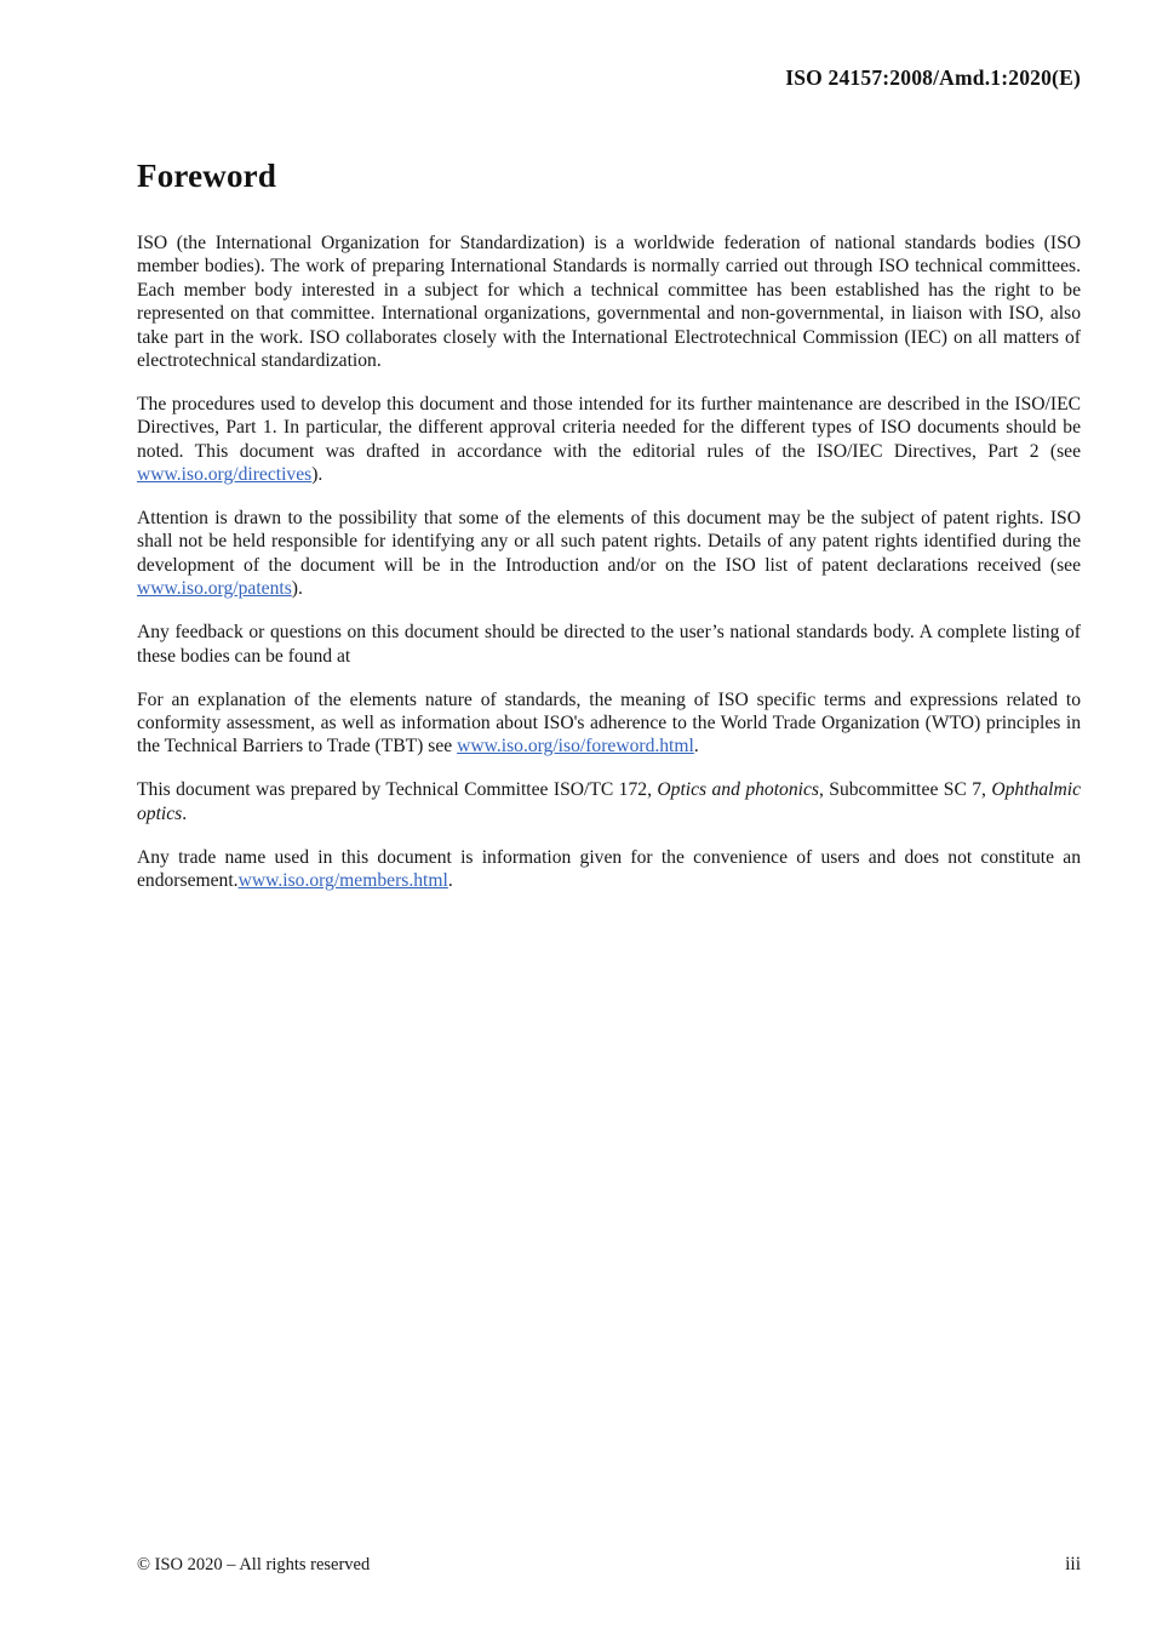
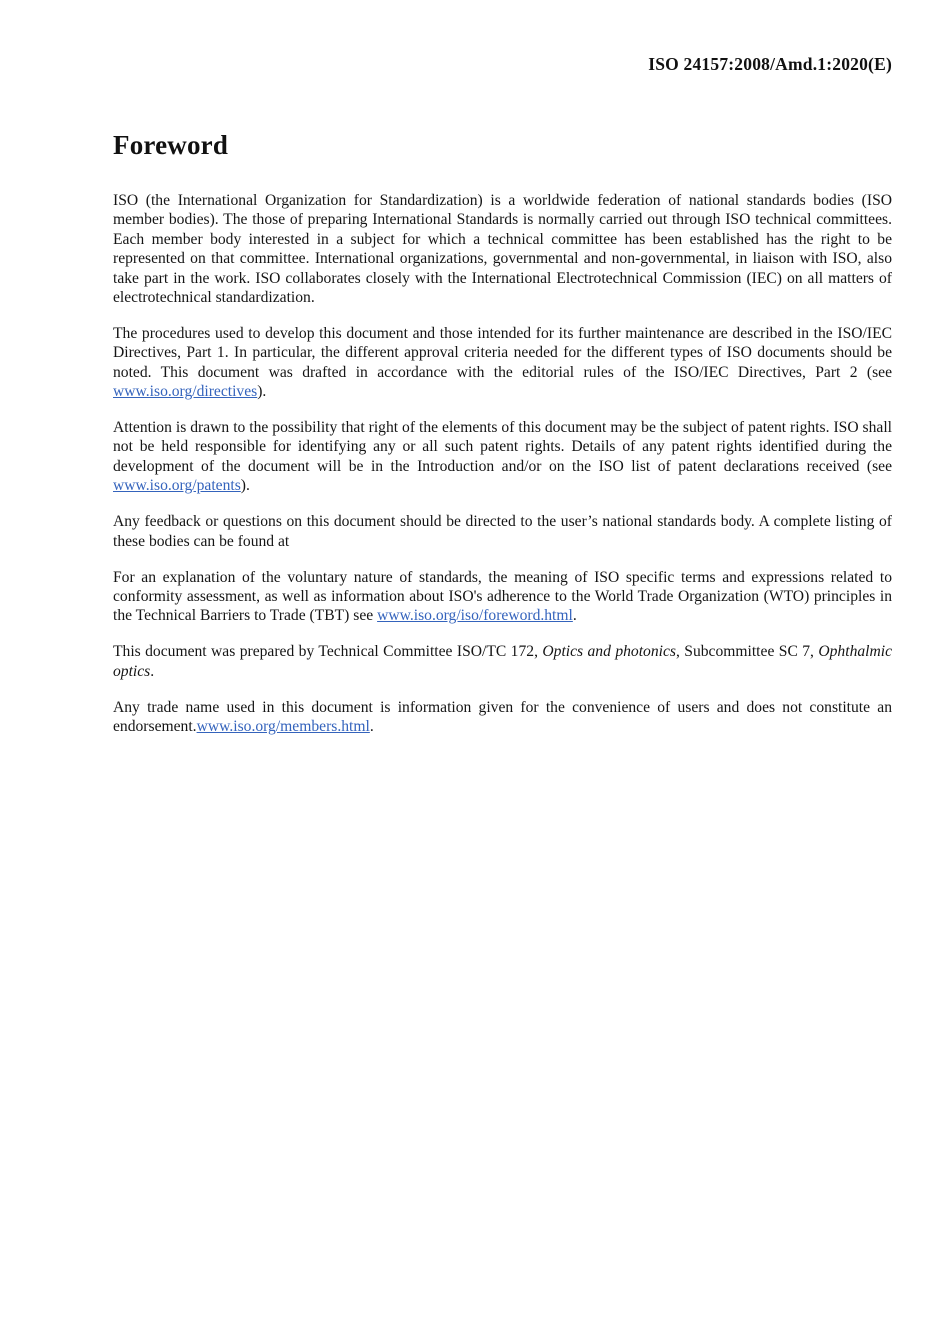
  ISO 24157:2008/Amd.1:2020(E)
  Foreword
- ISO (the International Organization for Standardization) is a worldwide federation of national standards bodies (ISO member bodies). The work of preparing International Standards is normally carried out through ISO technical committees. Each member body interested in a subject for which a technical committee has been established has the right to be represented on that committee. International organizations, governmental and non-governmental, in liaison with ISO, also take part in the work. ISO collaborates closely with the International Electrotechnical Commission (IEC) on all matters of electrotechnical standardization.
+ ISO (the International Organization for Standardization) is a worldwide federation of national standards bodies (ISO member bodies). The those of preparing International Standards is normally carried out through ISO technical committees. Each member body interested in a subject for which a technical committee has been established has the right to be represented on that committee. International organizations, governmental and non-governmental, in liaison with ISO, also take part in the work. ISO collaborates closely with the International Electrotechnical Commission (IEC) on all matters of electrotechnical standardization.
  The procedures used to develop this document and those intended for its further maintenance are described in the ISO/IEC Directives, Part 1. In particular, the different approval criteria needed for the different types of ISO documents should be noted. This document was drafted in accordance with the editorial rules of the ISO/IEC Directives, Part 2 (see www.iso.org/directives).
- Attention is drawn to the possibility that some of the elements of this document may be the subject of patent rights. ISO shall not be held responsible for identifying any or all such patent rights. Details of any patent rights identified during the development of the document will be in the Introduction and/or on the ISO list of patent declarations received (see www.iso.org/patents).
+ Attention is drawn to the possibility that right of the elements of this document may be the subject of patent rights. ISO shall not be held responsible for identifying any or all such patent rights. Details of any patent rights identified during the development of the document will be in the Introduction and/or on the ISO list of patent declarations received (see www.iso.org/patents).
  Any feedback or questions on this document should be directed to the user’s national standards body. A complete listing of these bodies can be found at
- For an explanation of the elements nature of standards, the meaning of ISO specific terms and expressions related to conformity assessment, as well as information about ISO's adherence to the World Trade Organization (WTO) principles in the Technical Barriers to Trade (TBT) see www.iso.org/iso/foreword.html.
+ For an explanation of the voluntary nature of standards, the meaning of ISO specific terms and expressions related to conformity assessment, as well as information about ISO's adherence to the World Trade Organization (WTO) principles in the Technical Barriers to Trade (TBT) see www.iso.org/iso/foreword.html.
  This document was prepared by Technical Committee ISO/TC 172, Optics and photonics, Subcommittee SC 7, Ophthalmic optics.
  Any trade name used in this document is information given for the convenience of users and does not constitute an endorsement.www.iso.org/members.html.
- © ISO 2020 – All rights reserved
- iii
